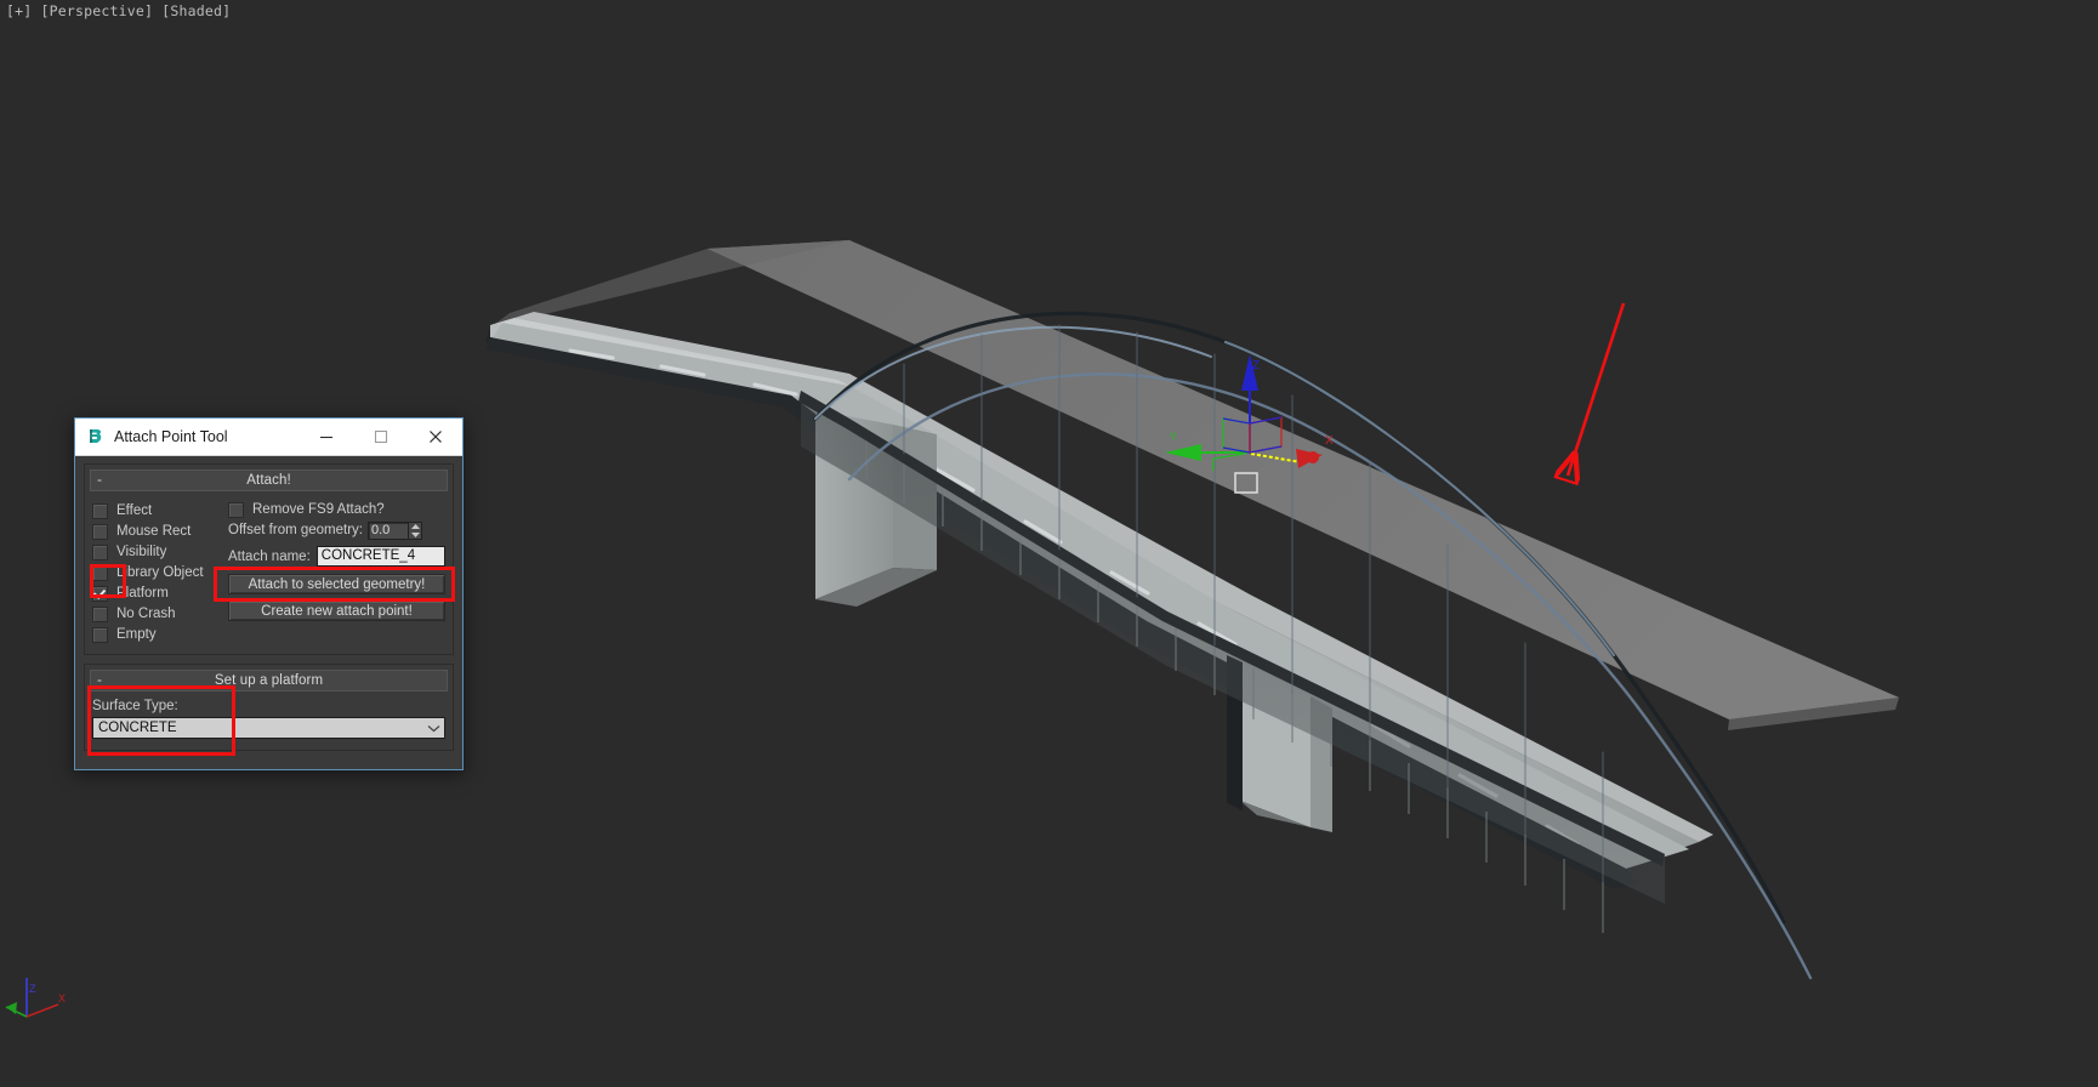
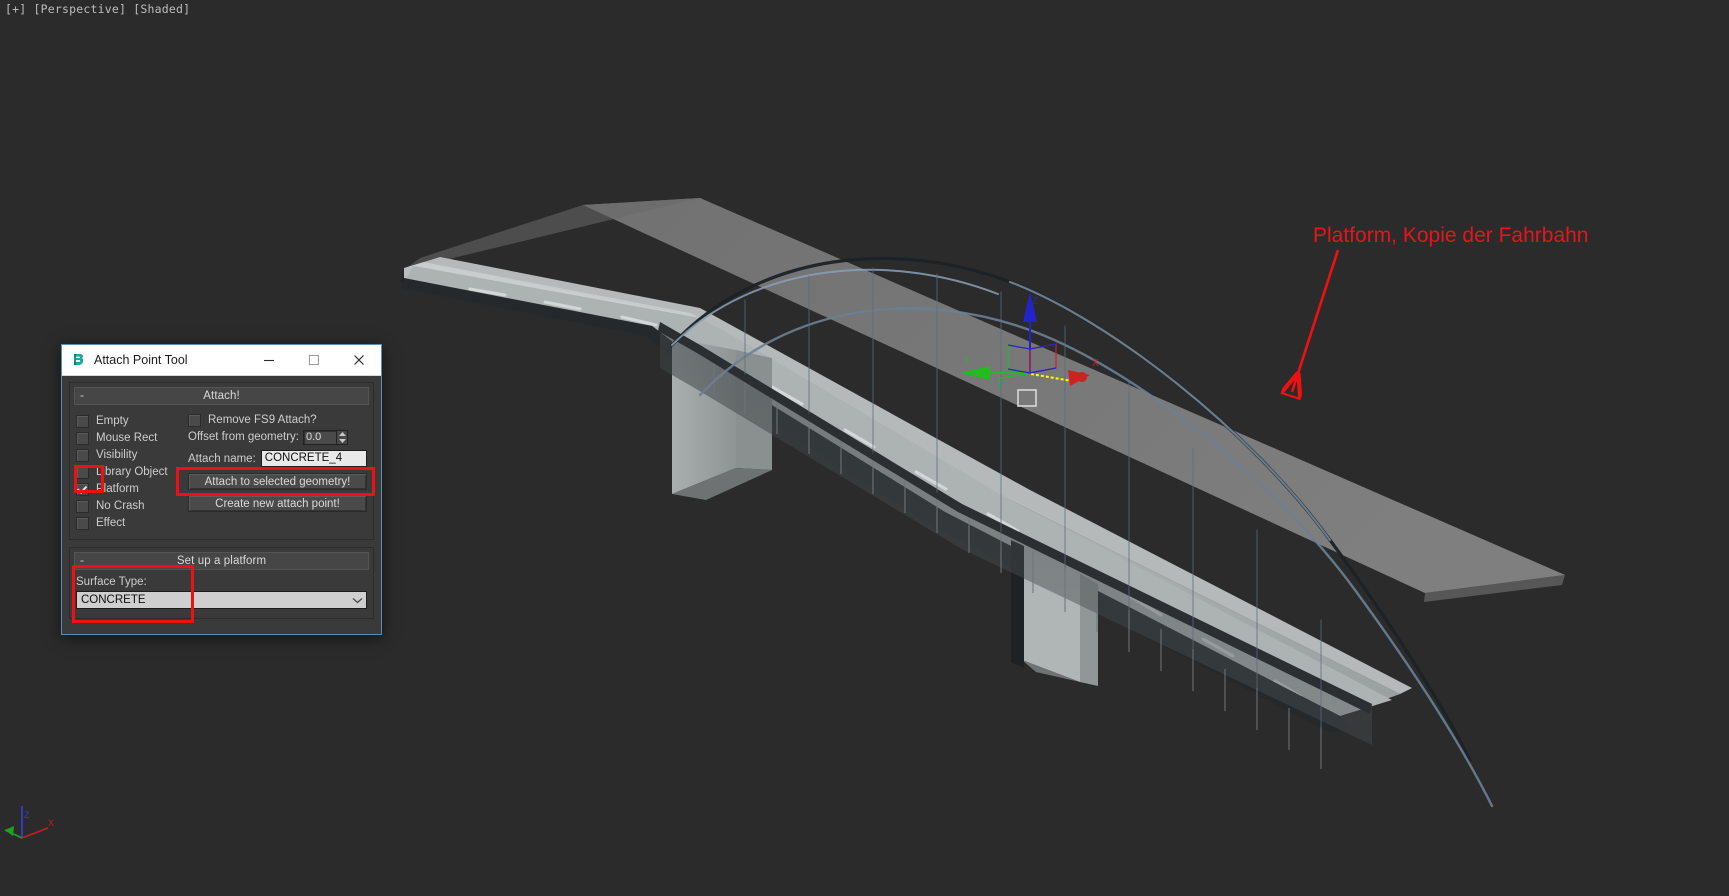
  Z
  Y
  X
  Z
  X
  [+] [Perspective] [Shaded]
+ Platform, Kopie der Fahrbahn
  Attach Point Tool
  -
  Attach!
- Effect
+ Empty
  Mouse Rect
  Visibility
  Library Object
  Platform
  No Crash
- Empty
+ Effect
  Remove FS9 Attach?
  Offset from geometry:
  0.0
  Attach name:
  CONCRETE_4
  Attach to selected geometry!
  Create new attach point!
  -
  Set up a platform
  Surface Type:
  CONCRETE
